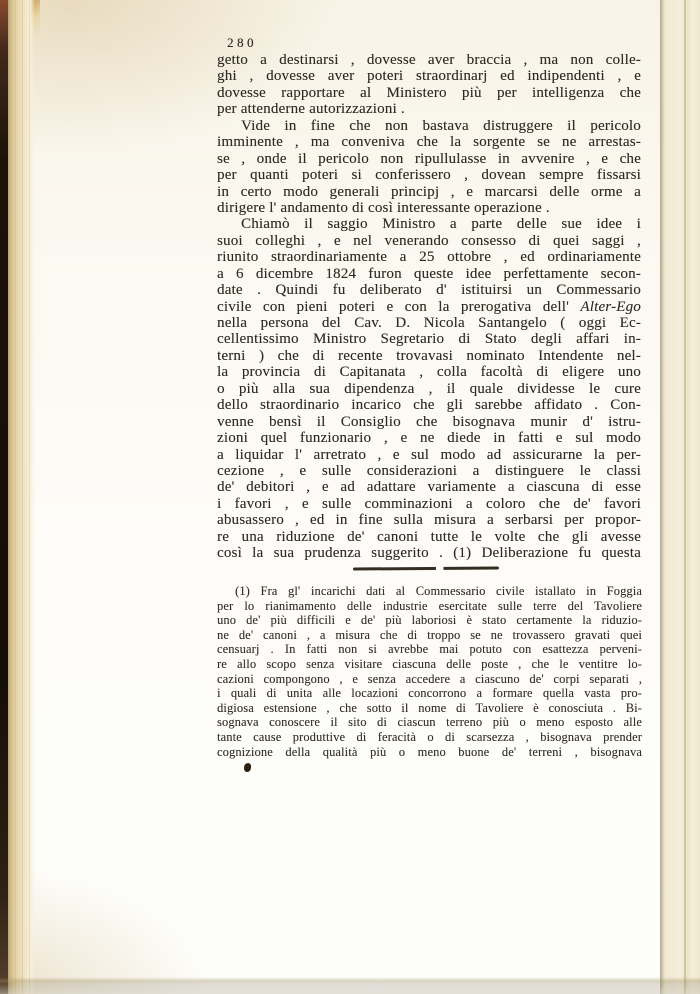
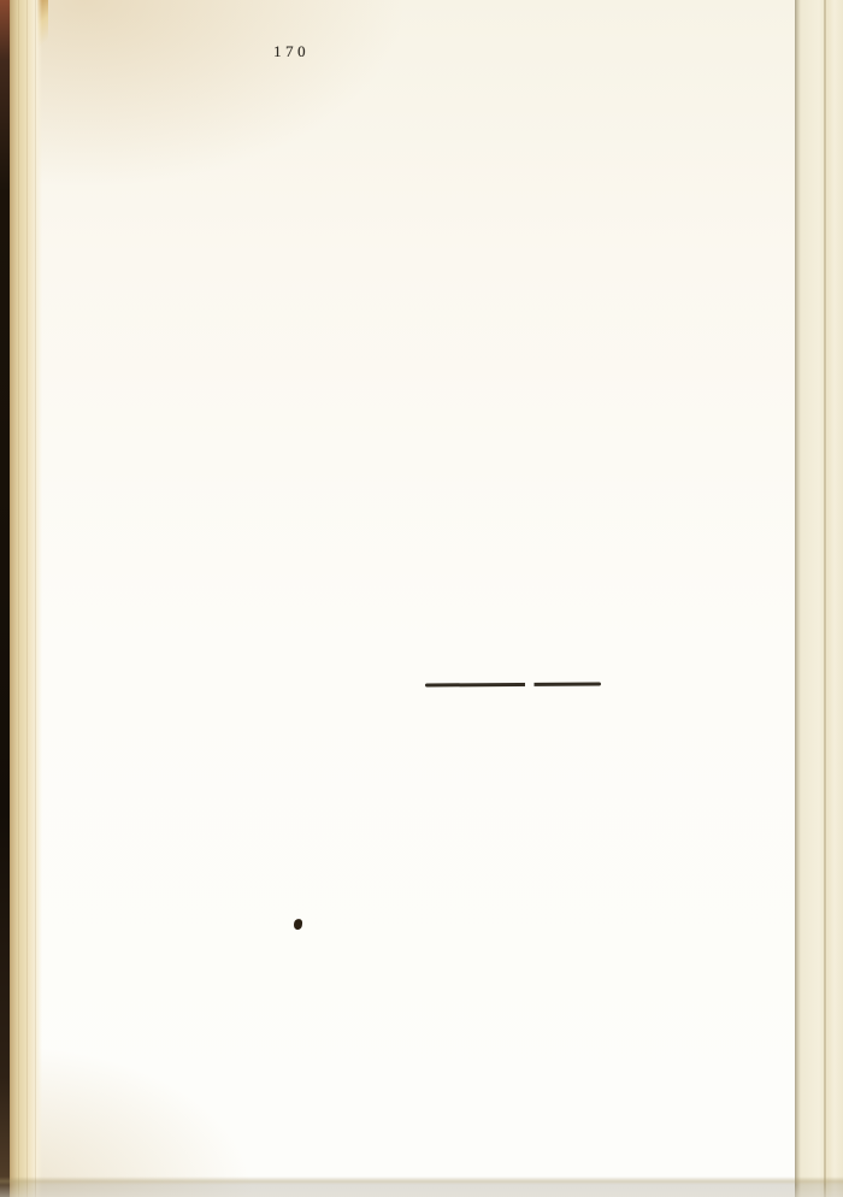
- 280
+ 170
- getto a destinarsi , dovesse aver braccia , ma non colle-
- ghi , dovesse aver poteri straordinarj ed indipendenti , e
- dovesse rapportare al Ministero più per intelligenza che
- per attenderne autorizzazioni .
- Vide in fine che non bastava distruggere il pericolo
- imminente , ma conveniva che la sorgente se ne arrestas-
- se , onde il pericolo non ripullulasse in avvenire , e che
- per quanti poteri si conferissero , dovean sempre fissarsi
- in certo modo generali principj , e marcarsi delle orme a
- dirigere l' andamento di così interessante operazione .
- Chiamò il saggio Ministro a parte delle sue idee i
- suoi colleghi , e nel venerando consesso di quei saggi ,
- riunito straordinariamente a 25 ottobre , ed ordinariamente
- a 6 dicembre 1824 furon queste idee perfettamente secon-
- date . Quindi fu deliberato d' istituirsi un Commessario
- civile con pieni poteri e con la prerogativa dell' Alter-Ego
- nella persona del Cav. D. Nicola Santangelo ( oggi Ec-
- cellentissimo Ministro Segretario di Stato degli affari in-
- terni ) che di recente trovavasi nominato Intendente nel-
- la provincia di Capitanata , colla facoltà di eligere uno
- o più alla sua dipendenza , il quale dividesse le cure
- dello straordinario incarico che gli sarebbe affidato . Con-
- venne bensì il Consiglio che bisognava munir d' istru-
- zioni quel funzionario , e ne diede in fatti e sul modo
- a liquidar l' arretrato , e sul modo ad assicurarne la per-
- cezione , e sulle considerazioni a distinguere le classi
- de' debitori , e ad adattare variamente a ciascuna di esse
- i favori , e sulle comminazioni a coloro che de' favori
- abusassero , ed in fine sulla misura a serbarsi per propor-
- re una riduzione de' canoni tutte le volte che gli avesse
- così la sua prudenza suggerito . (1) Deliberazione fu questa
- (1) Fra gl' incarichi dati al Commessario civile istallato in Foggia
- per lo rianimamento delle industrie esercitate sulle terre del Tavoliere
- uno de' più difficili e de' più laboriosi è stato certamente la riduzio-
- ne de' canoni , a misura che di troppo se ne trovassero gravati quei
- censuarj . In fatti non si avrebbe mai potuto con esattezza perveni-
- re allo scopo senza visitare ciascuna delle poste , che le ventitre lo-
- cazioni compongono , e senza accedere a ciascuno de' corpi separati ,
- i quali di unita alle locazioni concorrono a formare quella vasta pro-
- digiosa estensione , che sotto il nome di Tavoliere è conosciuta . Bi-
- sognava conoscere il sito di ciascun terreno più o meno esposto alle
- tante cause produttive di feracità o di scarsezza , bisognava prender
- cognizione della qualità più o meno buone de' terreni , bisognava
